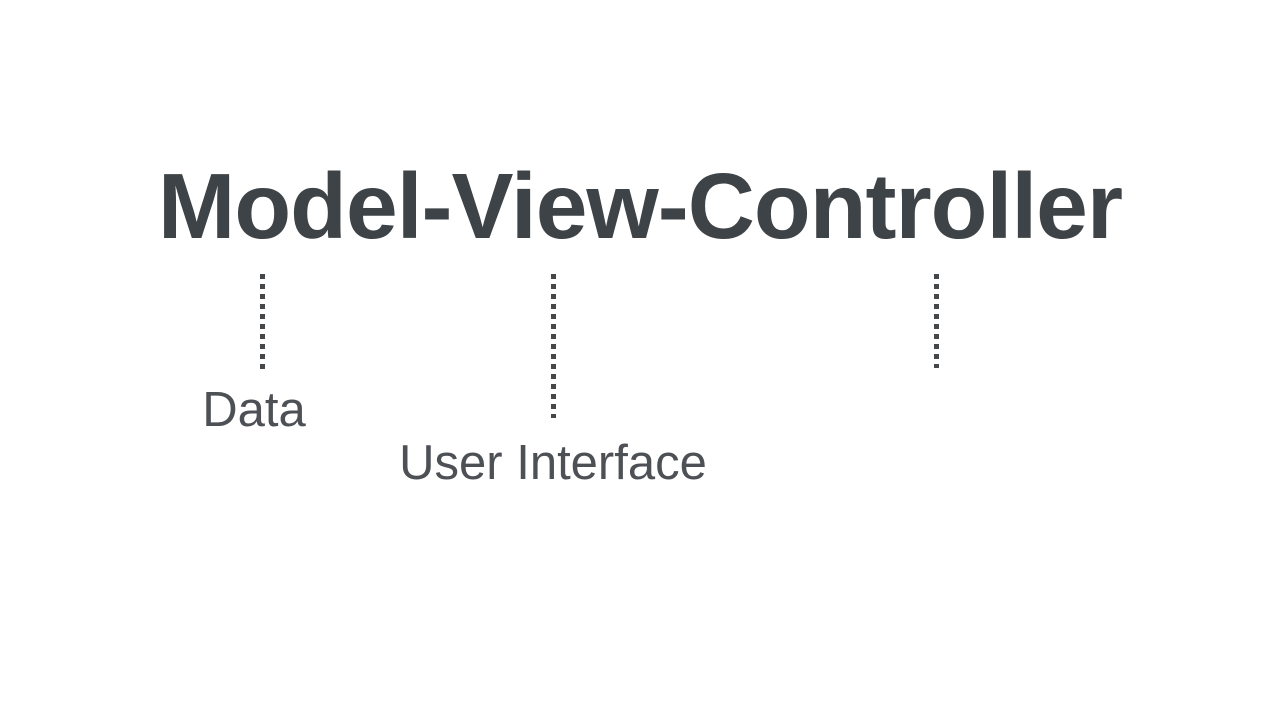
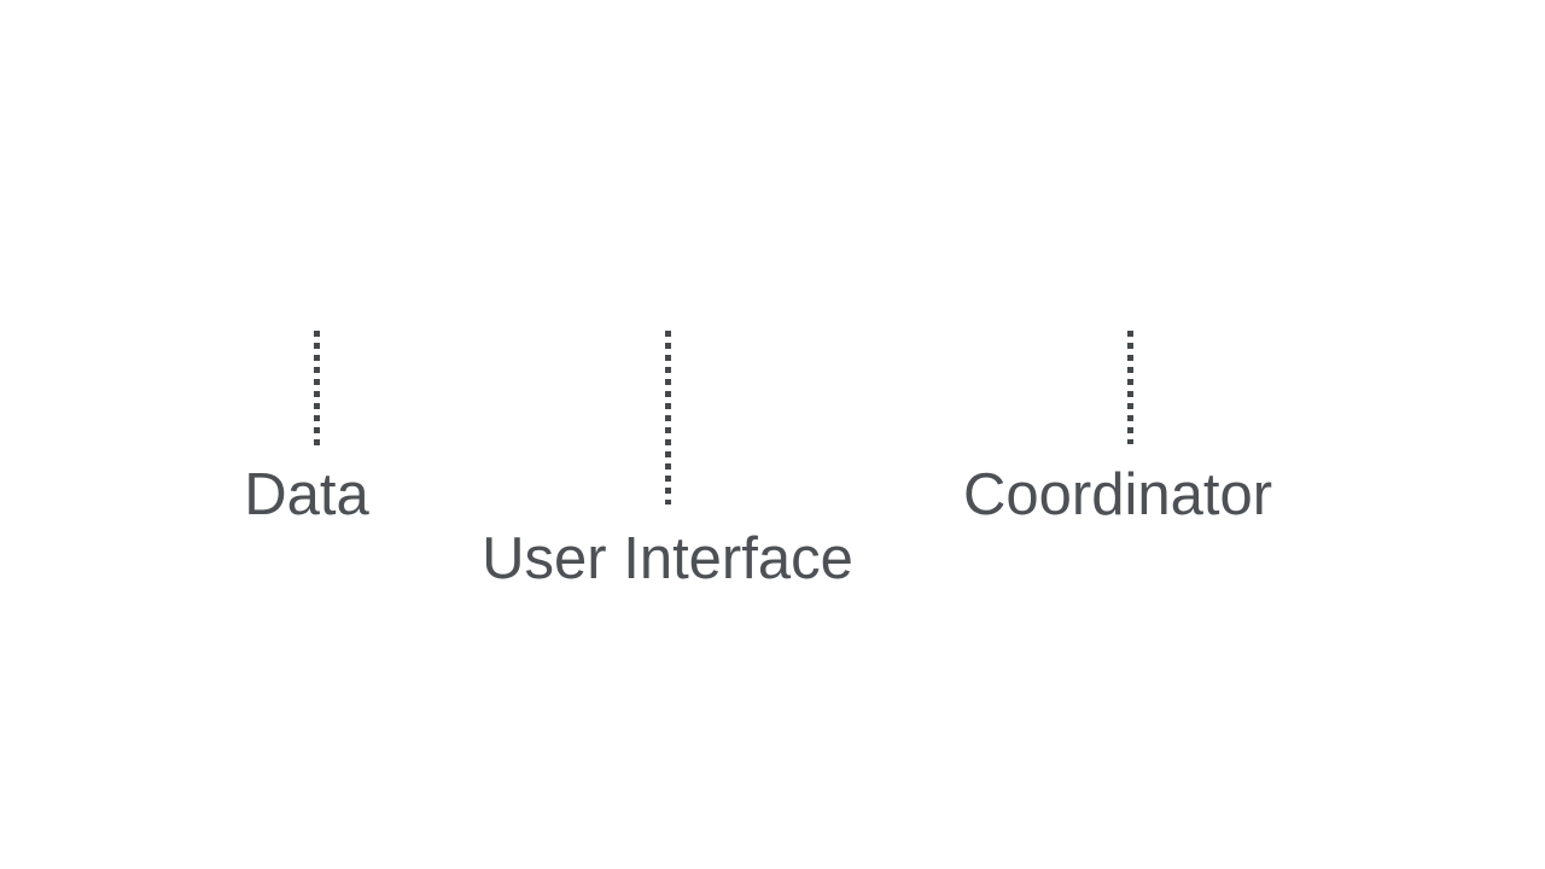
- Model-View-Controller
  Data
  User Interface
+ Coordinator
